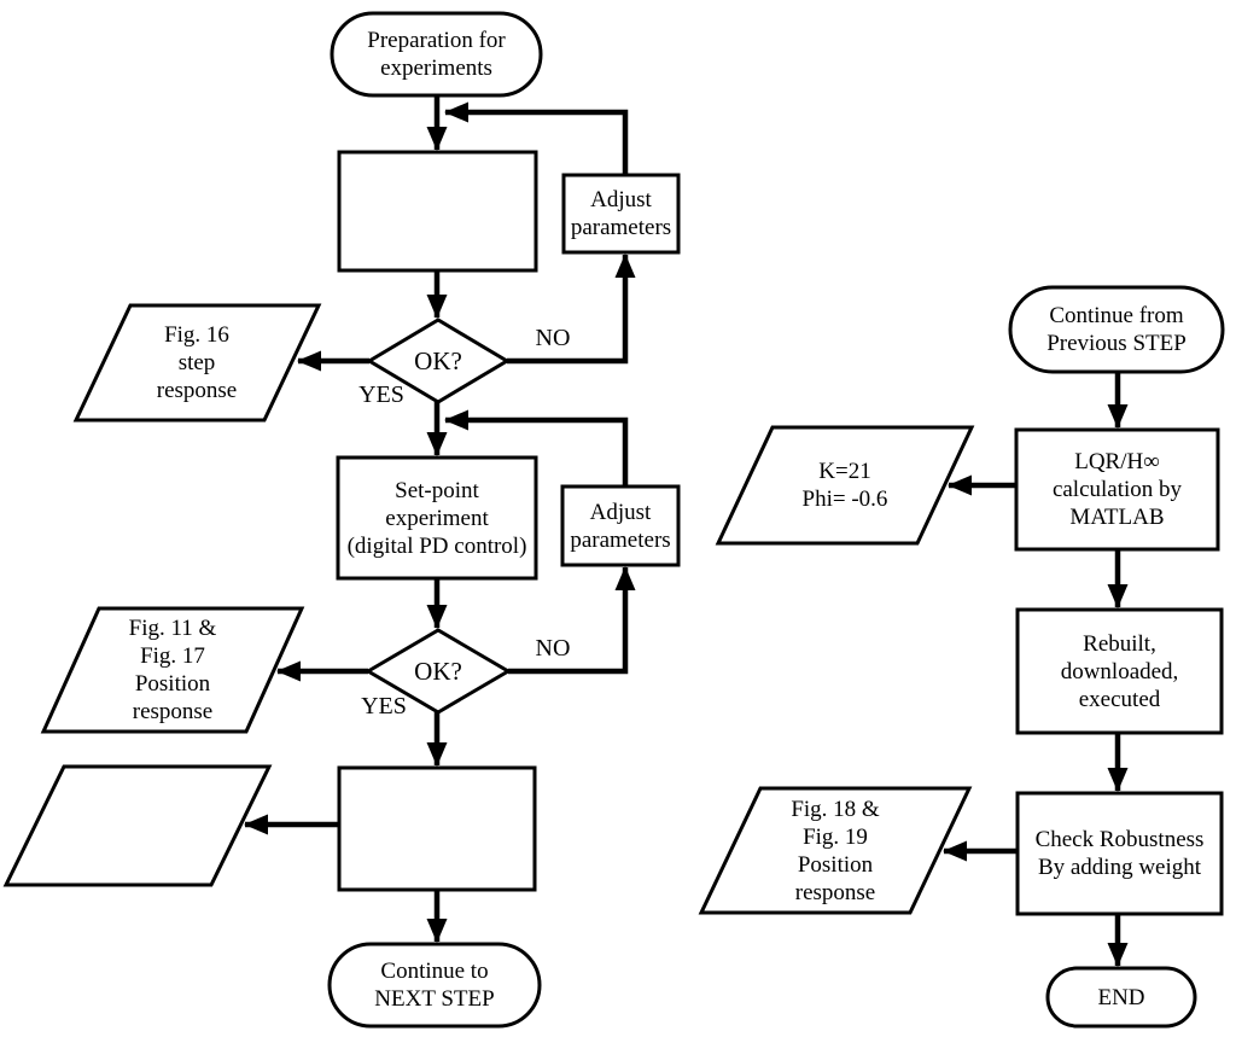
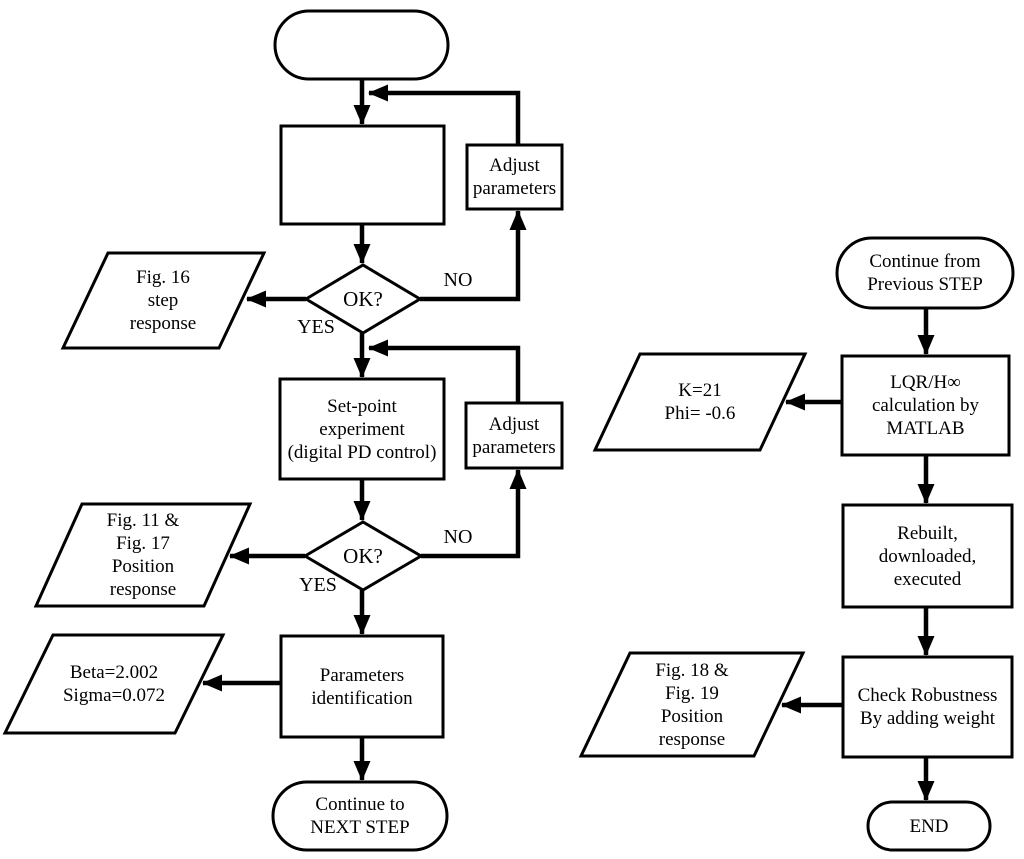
- Preparation for
- experiments
  Adjust
  parameters
  OK?
  Fig. 16
  step
  response
  Set-point
  experiment
  (digital PD control)
  Adjust
  parameters
  OK?
  Fig. 11 &
  Fig. 17
  Position
  response
+ Beta=2.002
+ Sigma=0.072
+ Parameters
+ identification
  Continue to
  NEXT STEP
  Continue from
  Previous STEP
  LQR/H∞
  calculation by
  MATLAB
  K=21
  Phi= -0.6
  Rebuilt,
  downloaded,
  executed
  Check Robustness
  By adding weight
  Fig. 18 &
  Fig. 19
  Position
  response
  END
  NO
  YES
  NO
  YES
